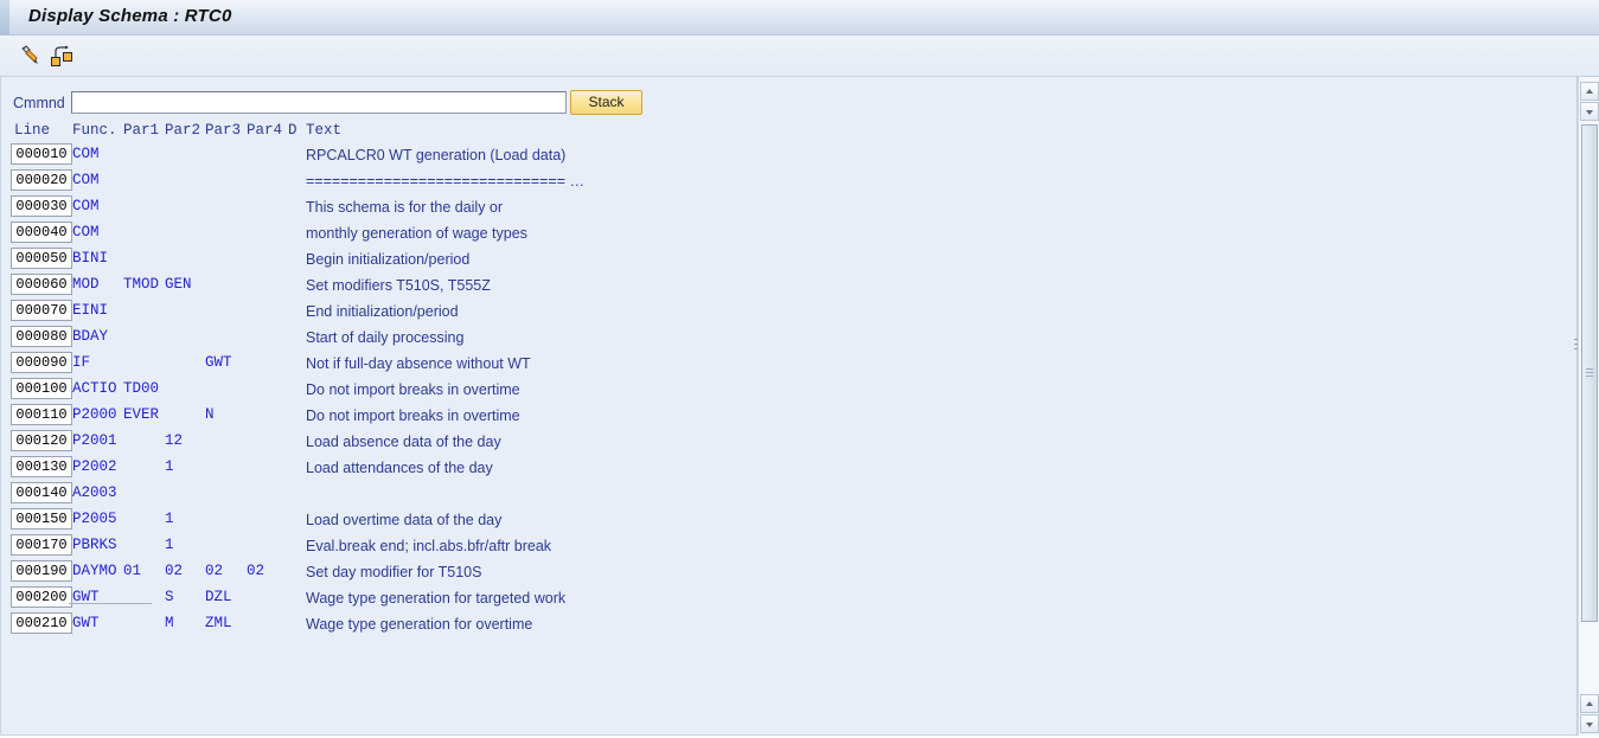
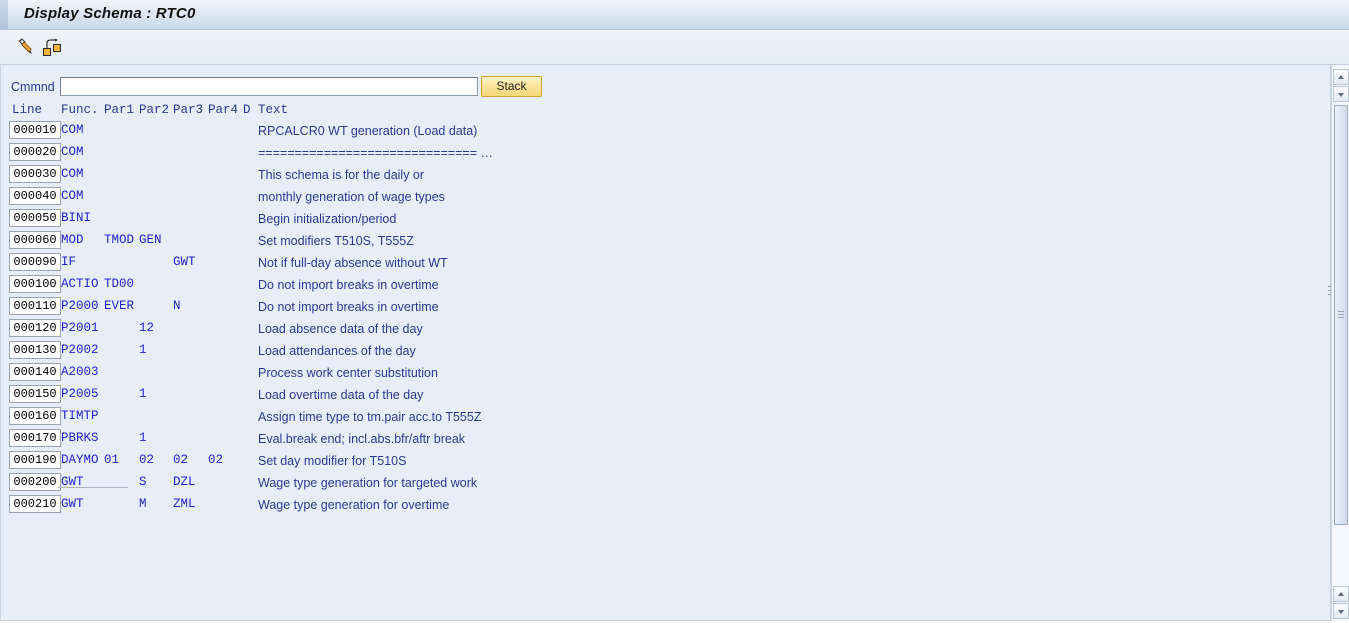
  Display Schema : RTC0
  Cmmnd
  Stack
  Line
  Func.
  Par1
  Par2
  Par3
  Par4
  D
  Text
  000010
  COM
  RPCALCR0 WT generation (Load data)
  000020
  COM
  ============================== …
  000030
  COM
  This schema is for the daily or
  000040
  COM
  monthly generation of wage types
  000050
  BINI
  Begin initialization/period
  000060
  MOD
  TMOD
  GEN
  Set modifiers T510S, T555Z
- 000070
- EINI
- End initialization/period
- 000080
- BDAY
- Start of daily processing
  000090
  IF
  GWT
  Not if full-day absence without WT
  000100
  ACTIO
  TD00
  Do not import breaks in overtime
  000110
  P2000
  EVER
  N
  Do not import breaks in overtime
  000120
  P2001
  12
  Load absence data of the day
  000130
  P2002
  1
  Load attendances of the day
  000140
  A2003
+ Process work center substitution
  000150
  P2005
  1
  Load overtime data of the day
+ 000160
+ TIMTP
+ Assign time type to tm.pair acc.to T555Z
  000170
  PBRKS
  1
  Eval.break end; incl.abs.bfr/aftr break
  000190
  DAYMO
  01
  02
  02
  02
  Set day modifier for T510S
  000200
  GWT
  S
  DZL
  Wage type generation for targeted work
  000210
  GWT
  M
  ZML
  Wage type generation for overtime
